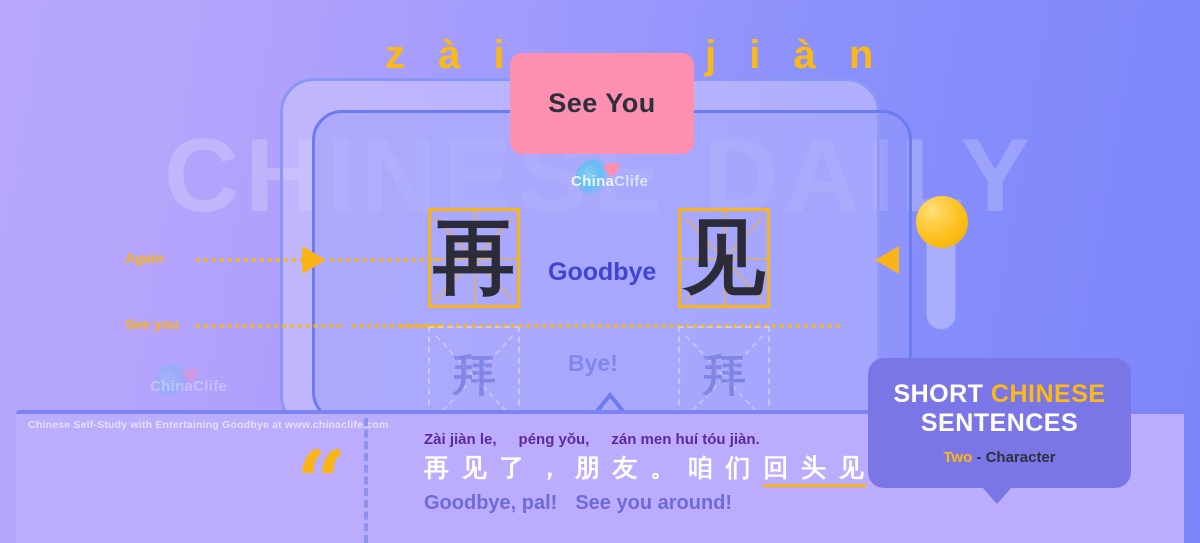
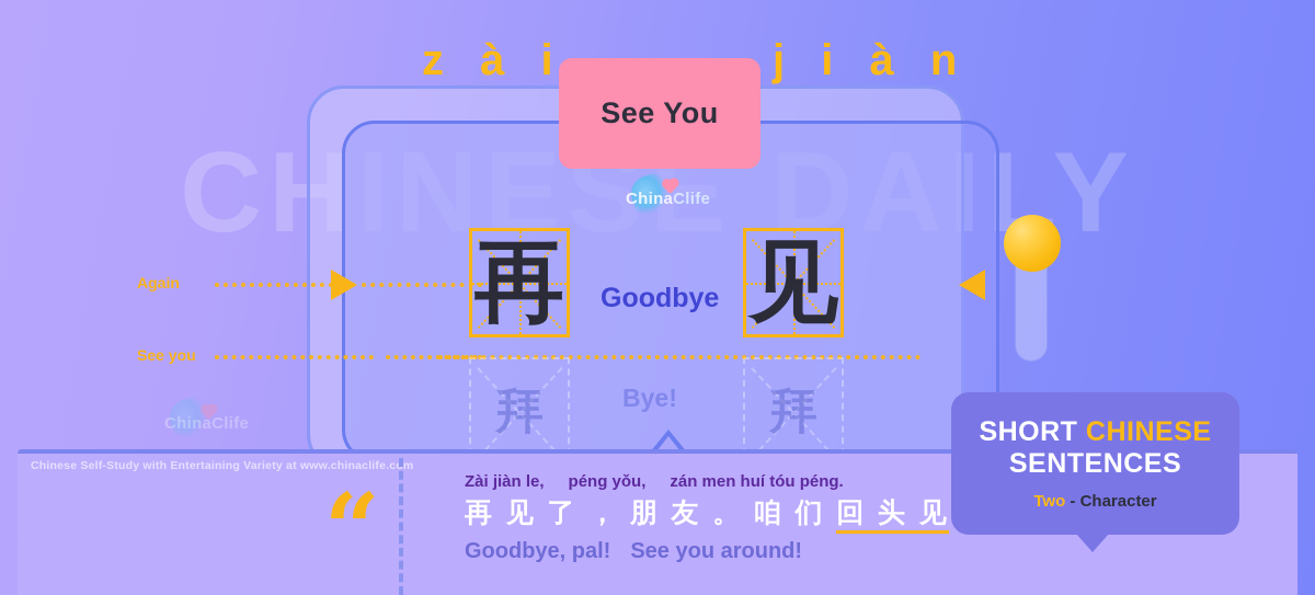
  CHINESE DAILY
  z à i
  j i à n
  See You
  ChinaClife
  ChinaClife
  Again
  See you
  再
  见
  Goodbye
  拜
  拜
  Bye!
- Chinese Self-Study with Entertaining Goodbye at www.chinaclife.com
+ Chinese Self-Study with Entertaining Variety at www.chinaclife.com
  “
- Zài jiàn le, péng yǒu, zán men huí tóu jiàn.
+ Zài jiàn le, péng yǒu, zán men huí tóu péng.
  再 见 了 ， 朋 友 。 咱 们 回 头 见
  Goodbye, pal! See you around!
  SHORT CHINESE
  SENTENCES
  Two - Character
